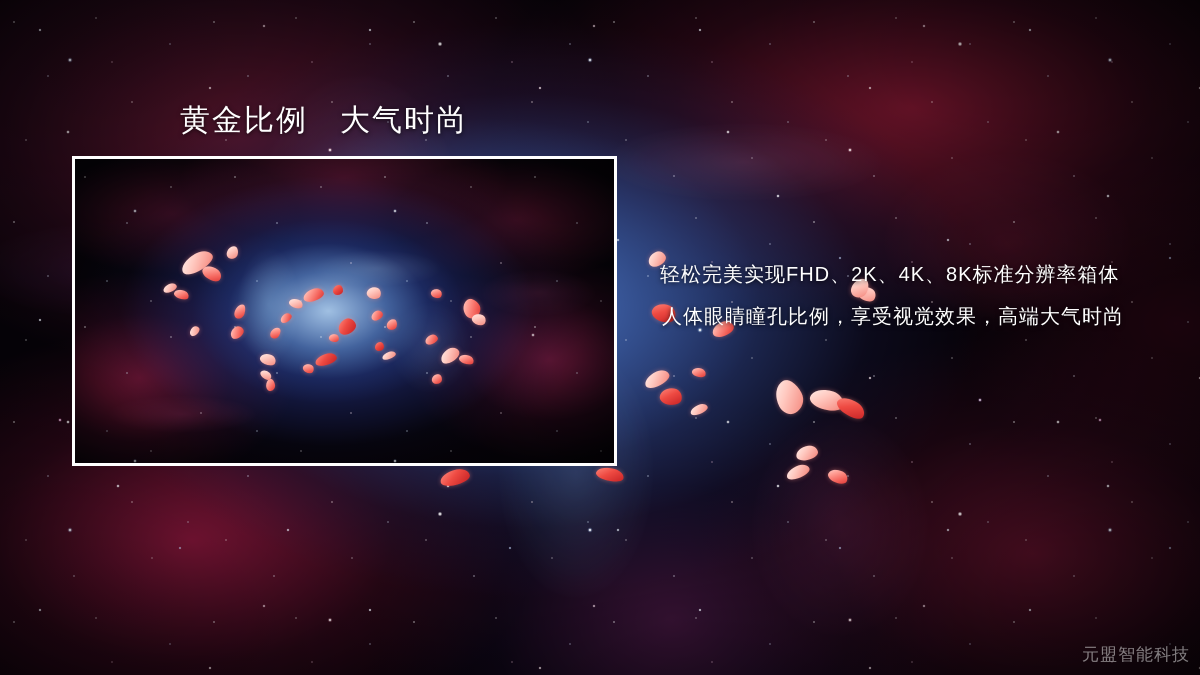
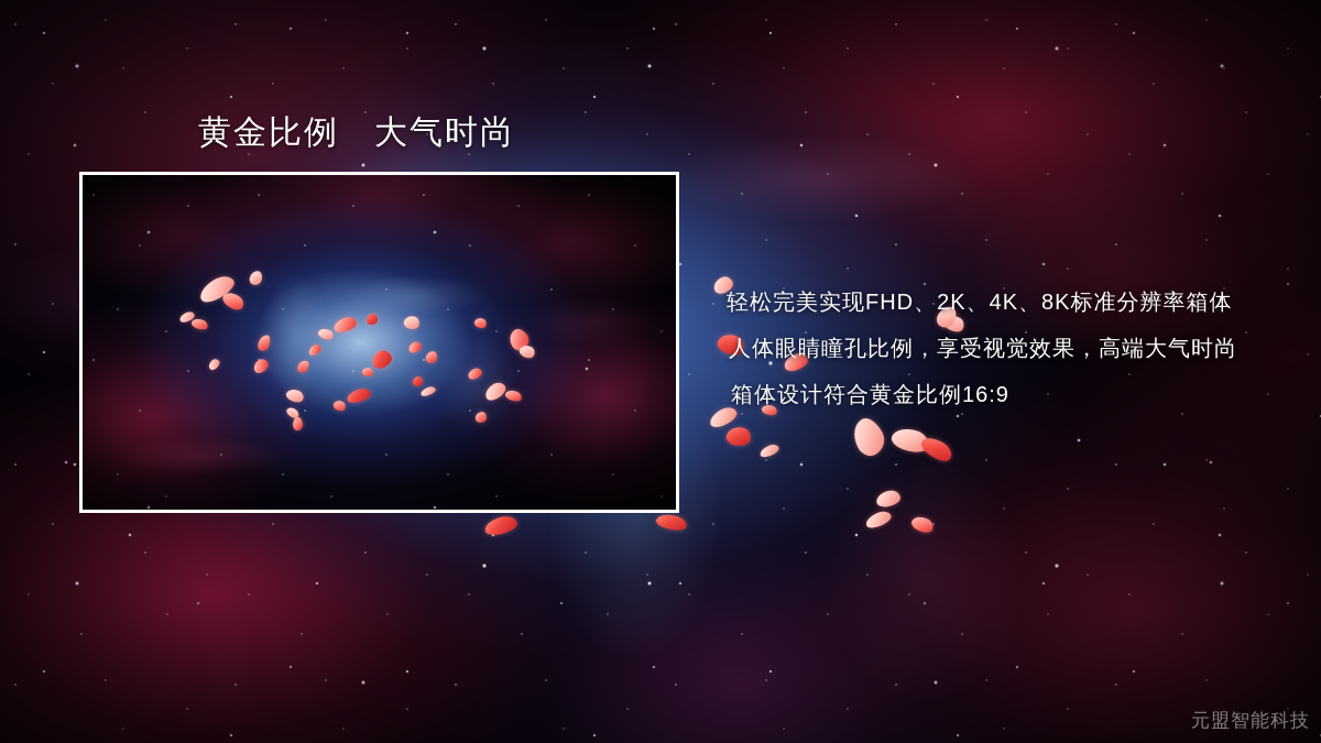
  黄金比例 大气时尚
  轻松完美实现FHD、2K、4K、8K标准分辨率箱体
  人体眼睛瞳孔比例，享受视觉效果，高端大气时尚
+ 箱体设计符合黄金比例16:9
  元盟智能科技
